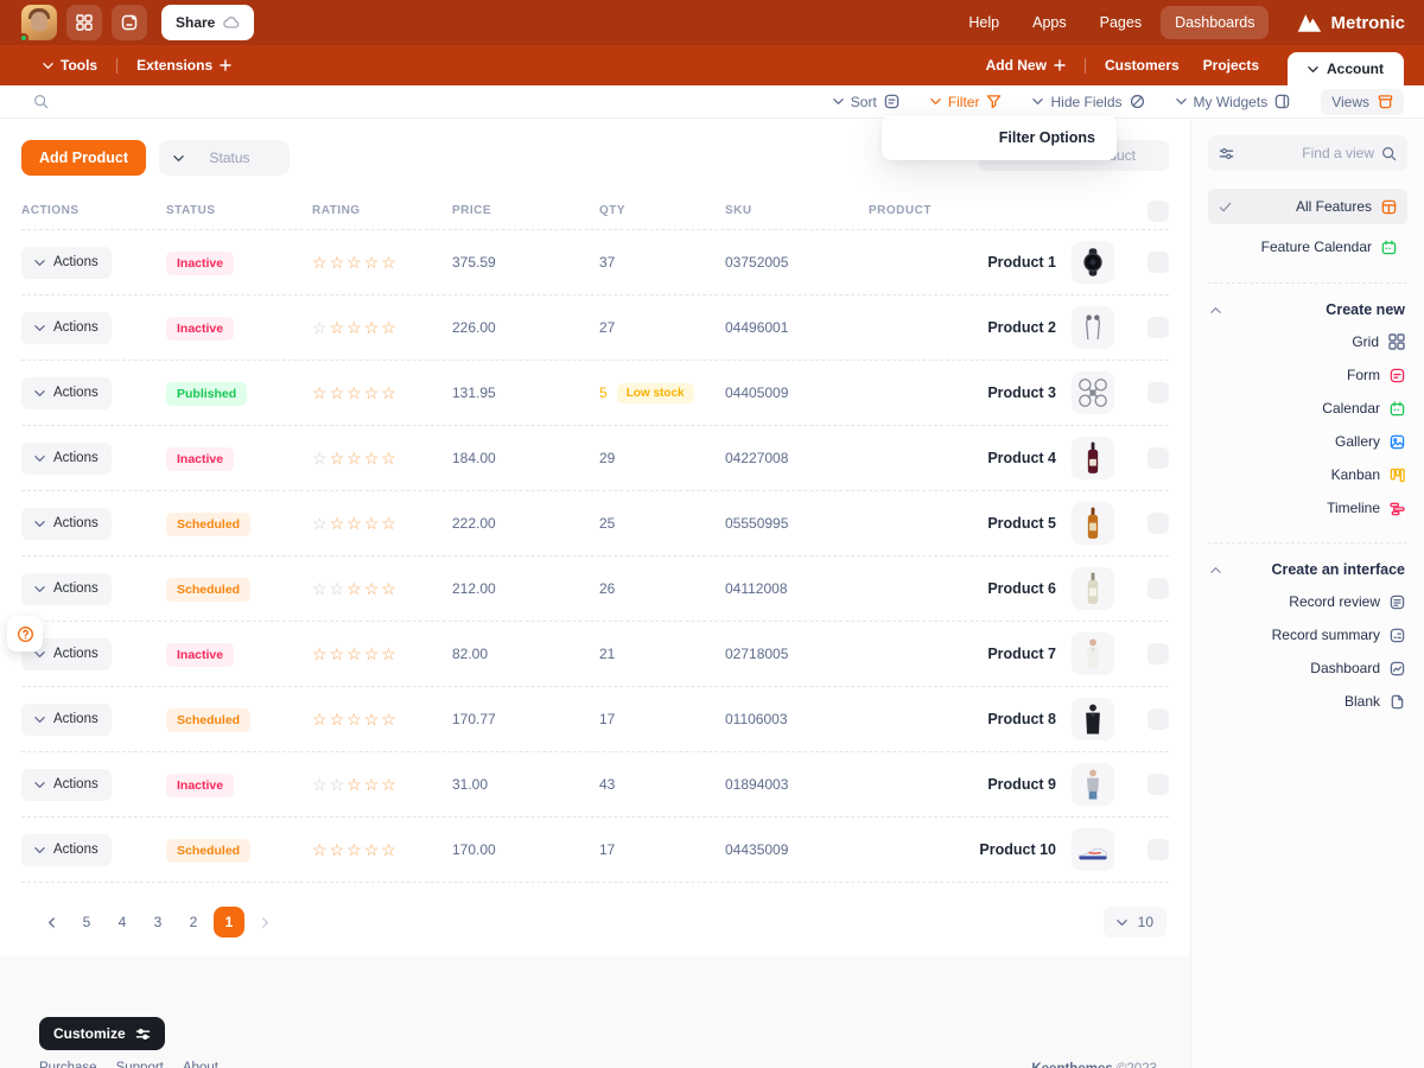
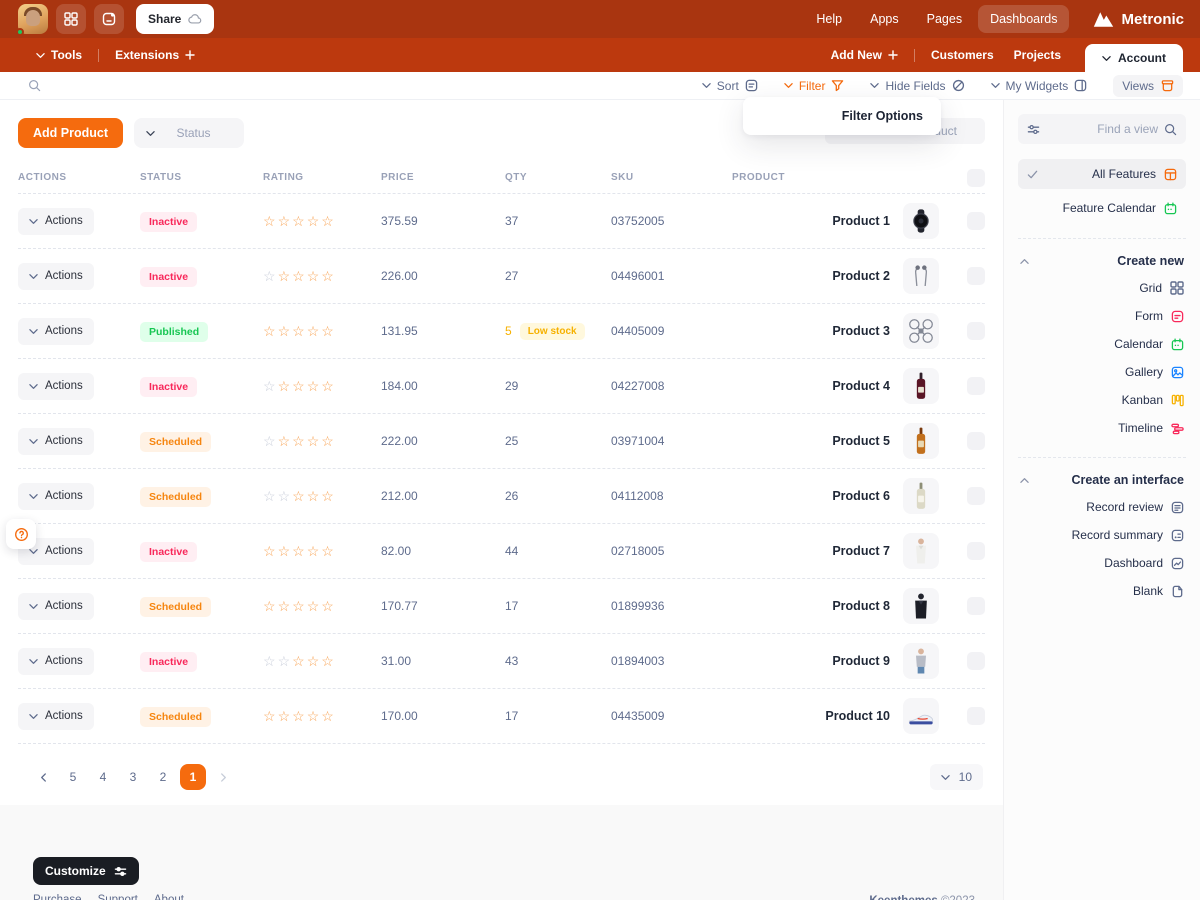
  Share
  Help
  Apps
  Pages
  Dashboards
  Metronic
  Tools
  Extensions
  Add New
  Customers
  Projects
  Account
  Sort
  Filter
  Hide Fields
  My Widgets
  Views
  Add Product
  Status
  Filter Options
  ACTIONS
  STATUS
  RATING
  PRICE
  QTY
  SKU
  PRODUCT
  Actions
  Inactive
  ☆☆☆☆☆
  375.59
  37
  03752005
  Product 1
  Actions
  Inactive
  ☆☆☆☆☆
  226.00
  27
  04496001
  Product 2
  Actions
  Published
  ☆☆☆☆☆
  131.95
  5
  Low stock
  04405009
  Product 3
  Actions
  Inactive
  ☆☆☆☆☆
  184.00
  29
  04227008
  Product 4
  Actions
  Scheduled
  ☆☆☆☆☆
  222.00
  25
- 05550995
+ 03971004
  Product 5
  Actions
  Scheduled
  ☆☆☆☆☆
  212.00
  26
  04112008
  Product 6
  Actions
  Inactive
  ☆☆☆☆☆
  82.00
- 21
+ 44
  02718005
  Product 7
  Actions
  Scheduled
  ☆☆☆☆☆
  170.77
  17
- 01106003
+ 01899936
  Product 8
  Actions
  Inactive
  ☆☆☆☆☆
  31.00
  43
  01894003
  Product 9
  Actions
  Scheduled
  ☆☆☆☆☆
  170.00
  17
  04435009
  Product 10
  5
  4
  3
  2
  1
  10
  Customize
  Find a view
  All Features
  Feature Calendar
  Create new
  Grid
  Form
  Calendar
  Gallery
  Kanban
  Timeline
  Create an interface
  Record review
  Record summary
  Dashboard
  Blank
